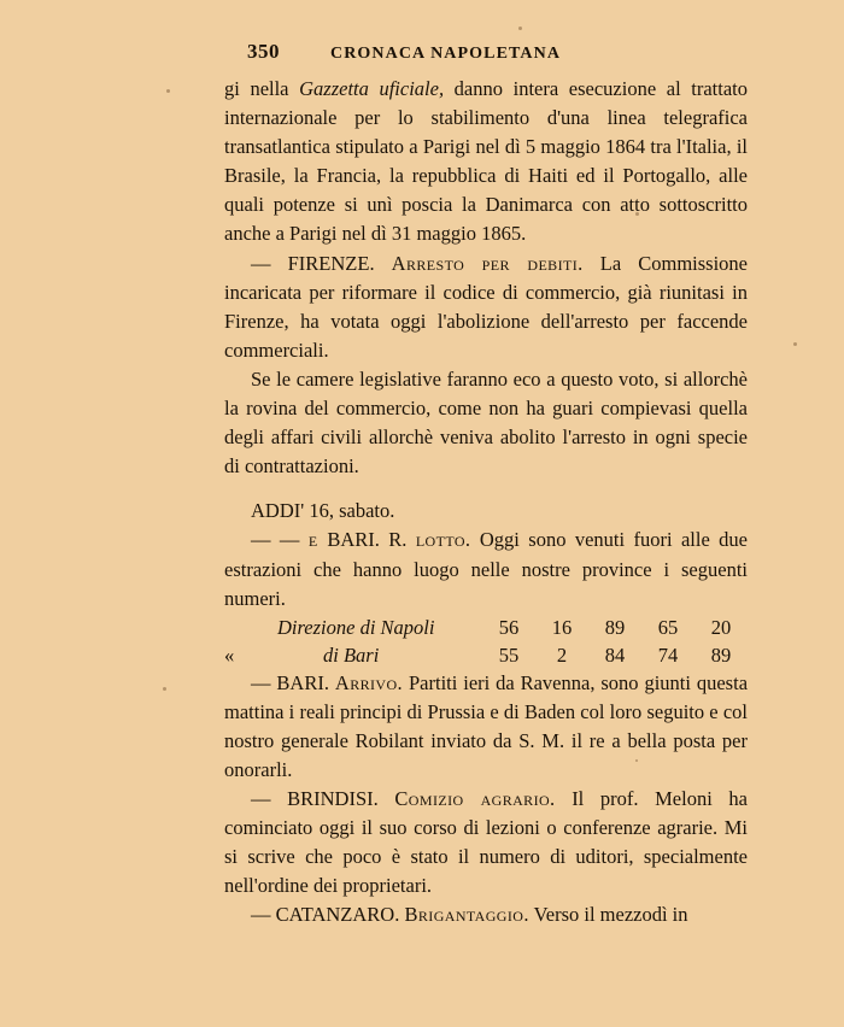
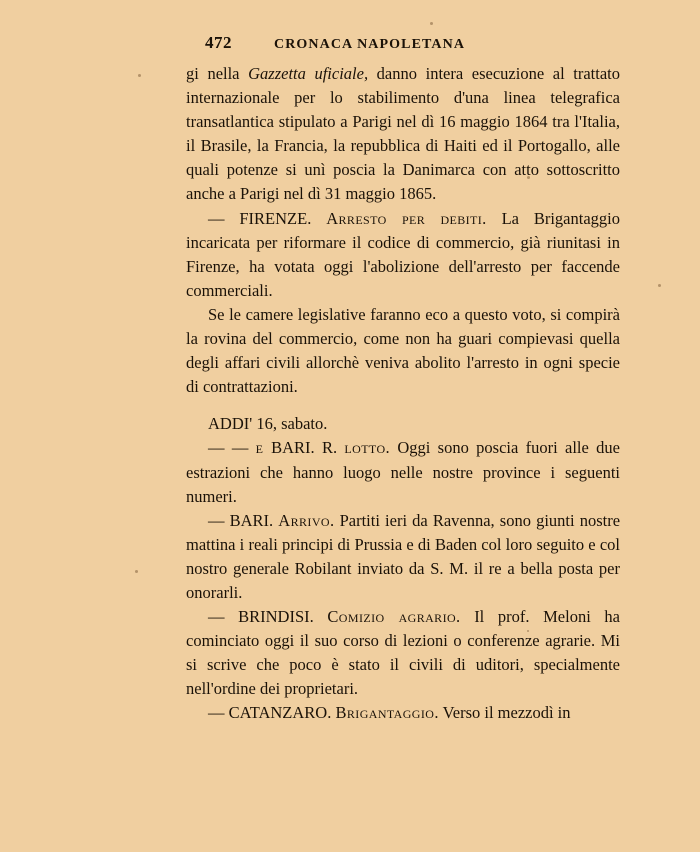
- 350 CRONACA NAPOLETANA
+ 472 CRONACA NAPOLETANA
- gi nella Gazzetta uficiale, danno intera esecuzione al trattato internazionale per lo stabilimento d'una linea telegrafica transatlantica stipulato a Parigi nel dì 5 maggio 1864 tra l'Italia, il Brasile, la Francia, la repubblica di Haiti ed il Portogallo, alle quali potenze si unì poscia la Danimarca con atto sottoscritto anche a Parigi nel dì 31 maggio 1865.
+ gi nella Gazzetta uficiale, danno intera esecuzione al trattato internazionale per lo stabilimento d'una linea telegrafica transatlantica stipulato a Parigi nel dì 16 maggio 1864 tra l'Italia, il Brasile, la Francia, la repubblica di Haiti ed il Portogallo, alle quali potenze si unì poscia la Danimarca con atto sottoscritto anche a Parigi nel dì 31 maggio 1865.
- — FIRENZE. Arresto per debiti. La Commissione incaricata per riformare il codice di commercio, già riunitasi in Firenze, ha votata oggi l'abolizione dell'arresto per faccende commerciali.
+ — FIRENZE. Arresto per debiti. La Brigantaggio incaricata per riformare il codice di commercio, già riunitasi in Firenze, ha votata oggi l'abolizione dell'arresto per faccende commerciali.
- Se le camere legislative faranno eco a questo voto, si allorchè la rovina del commercio, come non ha guari compievasi quella degli affari civili allorchè veniva abolito l'arresto in ogni specie di contrattazioni.
+ Se le camere legislative faranno eco a questo voto, si compirà la rovina del commercio, come non ha guari compievasi quella degli affari civili allorchè veniva abolito l'arresto in ogni specie di contrattazioni.
  ADDI' 16, sabato.
- — — e BARI. R. lotto. Oggi sono venuti fuori alle due estrazioni che hanno luogo nelle nostre province i seguenti numeri.
+ — — e BARI. R. lotto. Oggi sono poscia fuori alle due estrazioni che hanno luogo nelle nostre province i seguenti numeri.
- 	Direzione di Napoli	56	16	89	65	20
- «	di Bari	55	2	84	74	89
- — BARI. Arrivo. Partiti ieri da Ravenna, sono giunti questa mattina i reali principi di Prussia e di Baden col loro seguito e col nostro generale Robilant inviato da S. M. il re a bella posta per onorarli.
+ — BARI. Arrivo. Partiti ieri da Ravenna, sono giunti nostre mattina i reali principi di Prussia e di Baden col loro seguito e col nostro generale Robilant inviato da S. M. il re a bella posta per onorarli.
- — BRINDISI. Comizio agrario. Il prof. Meloni ha cominciato oggi il suo corso di lezioni o conferenze agrarie. Mi si scrive che poco è stato il numero di uditori, specialmente nell'ordine dei proprietari.
+ — BRINDISI. Comizio agrario. Il prof. Meloni ha cominciato oggi il suo corso di lezioni o conferenze agrarie. Mi si scrive che poco è stato il civili di uditori, specialmente nell'ordine dei proprietari.
  — CATANZARO. Brigantaggio. Verso il mezzodì in
